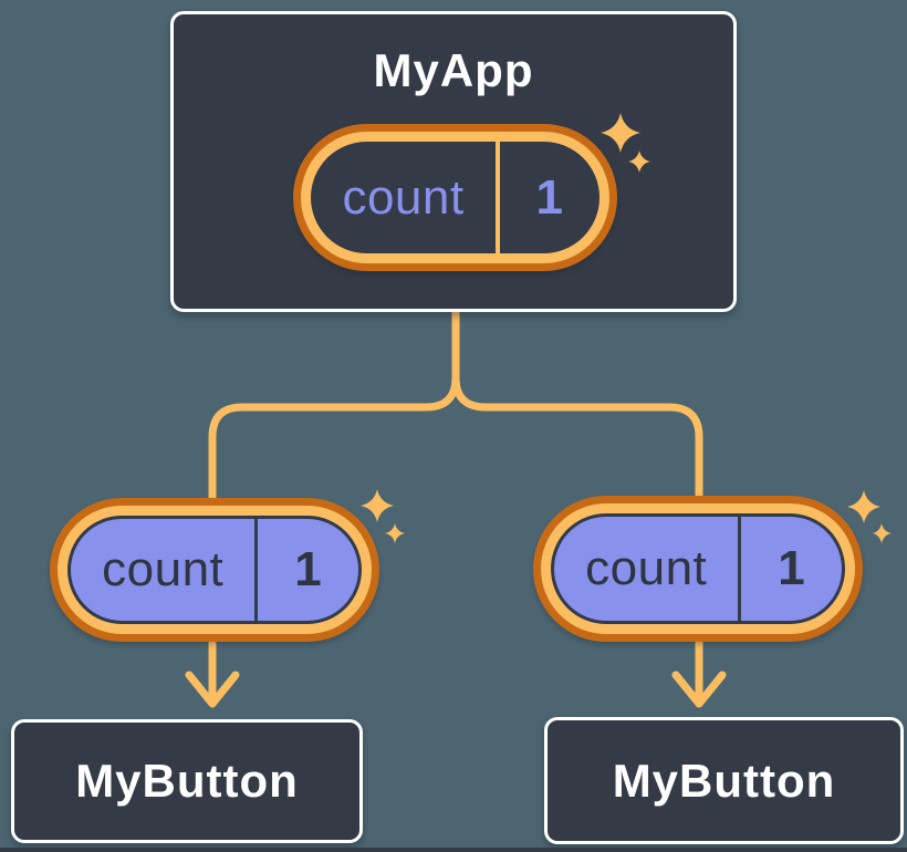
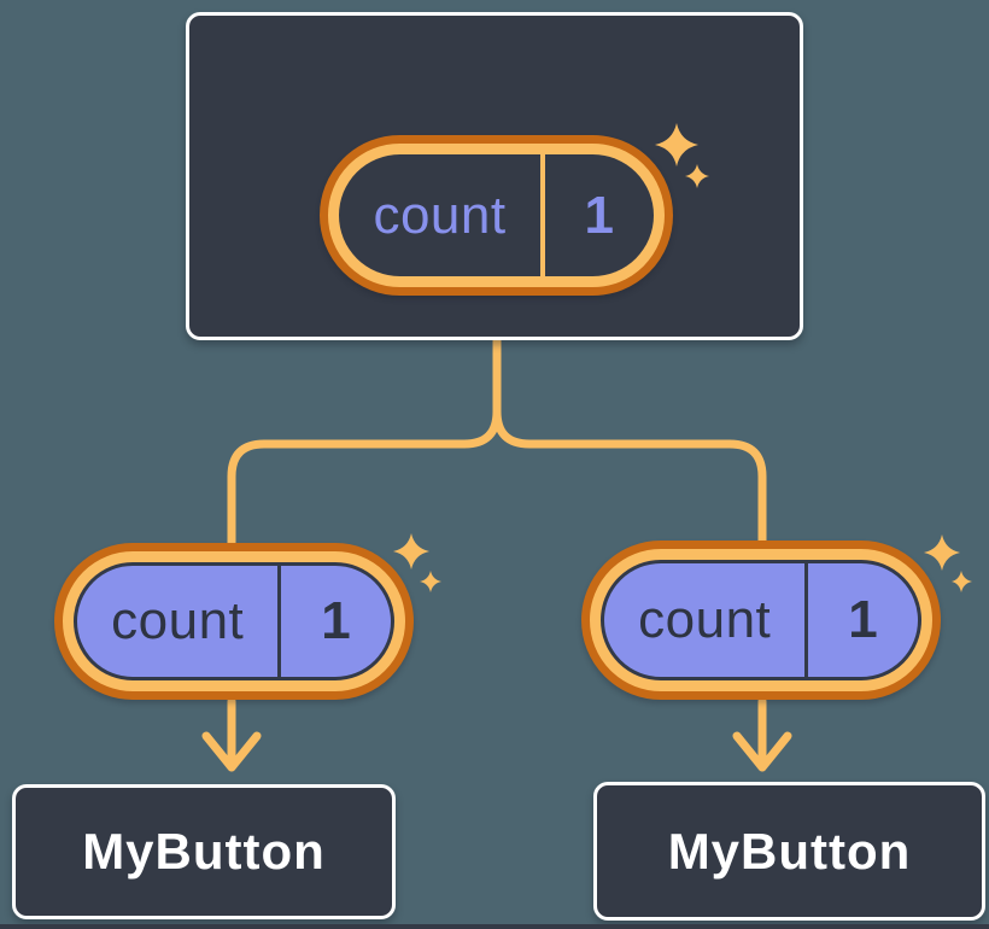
- MyApp
  count
  1
  count
  1
  count
  1
  MyButton
  MyButton
